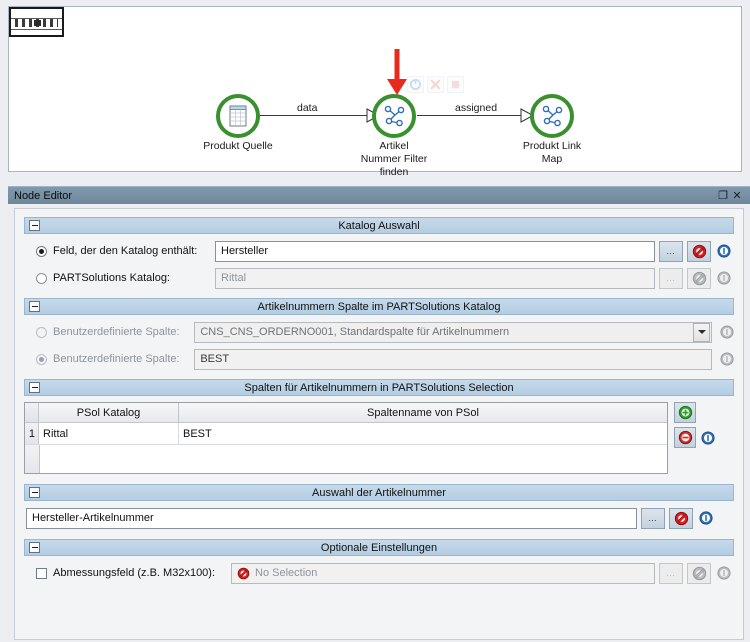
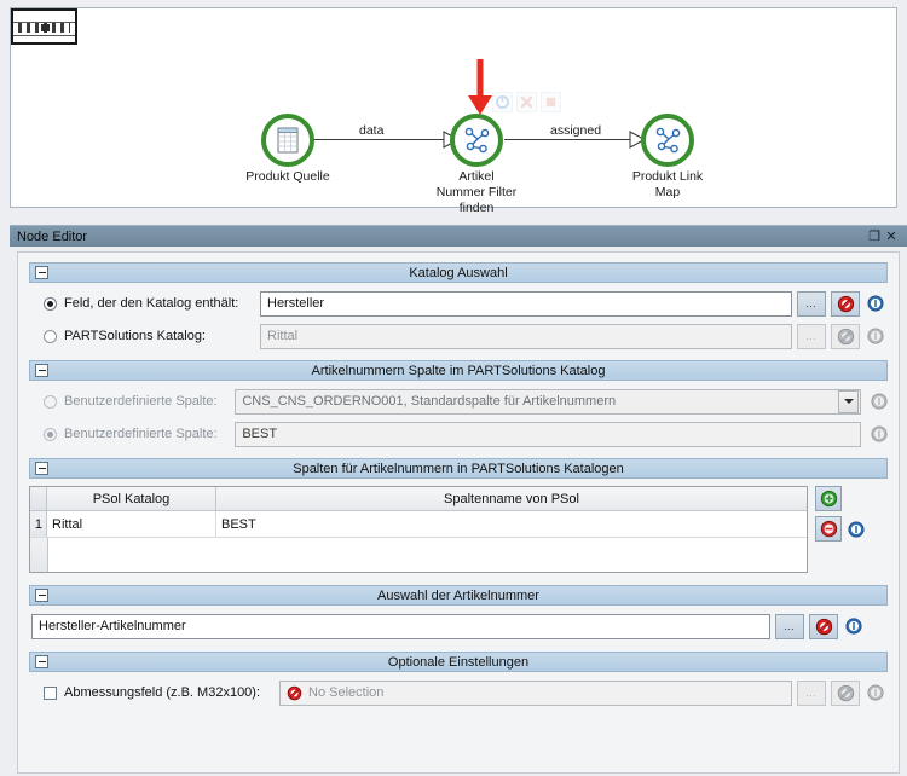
  data
  assigned
  Produkt Quelle
  Artikel
  Nummer Filter
  finden
  Produkt Link
  Map
  Node Editor
  ❐
  ✕
  Katalog Auswahl
  Feld, der den Katalog enthält:
  Hersteller
  …
  PARTSolutions Katalog:
  Rittal
  …
  Artikelnummern Spalte im PARTSolutions Katalog
  Benutzerdefinierte Spalte:
  CNS_CNS_ORDERNO001, Standardspalte für Artikelnummern
  Benutzerdefinierte Spalte:
  BEST
- Spalten für Artikelnummern in PARTSolutions Selection
+ Spalten für Artikelnummern in PARTSolutions Katalogen
  PSol Katalog
  Spaltenname von PSol
  1
  Rittal
  BEST
  Auswahl der Artikelnummer
  Hersteller-Artikelnummer
  …
  Optionale Einstellungen
  Abmessungsfeld (z.B. M32x100):
  No Selection
  …
